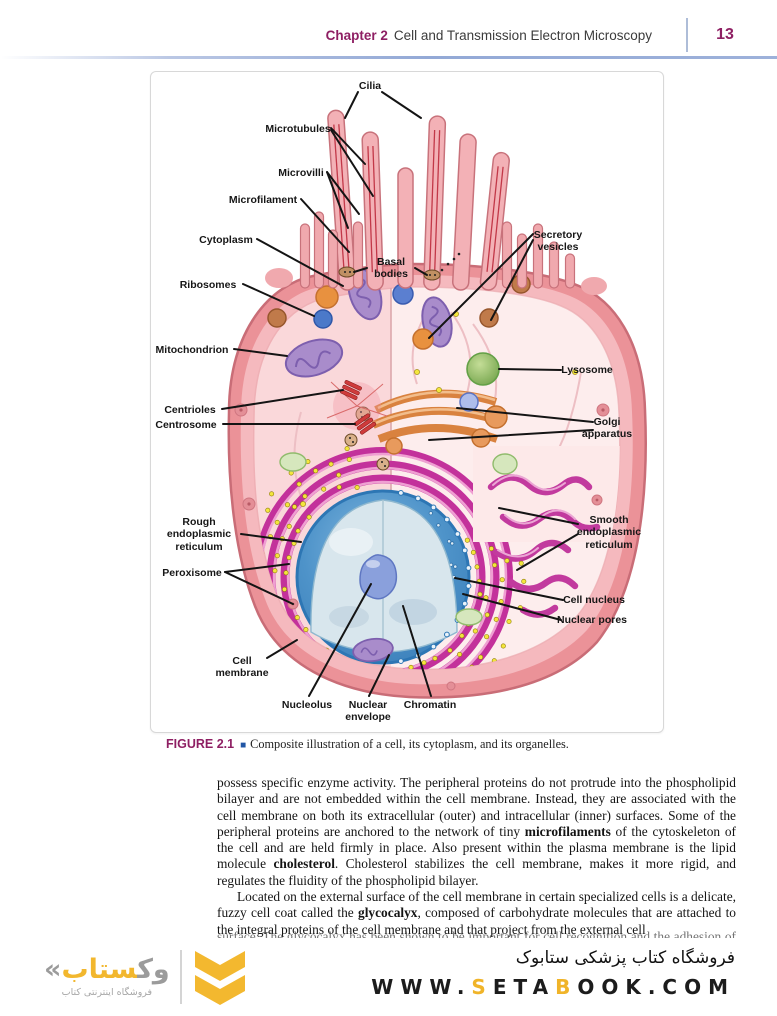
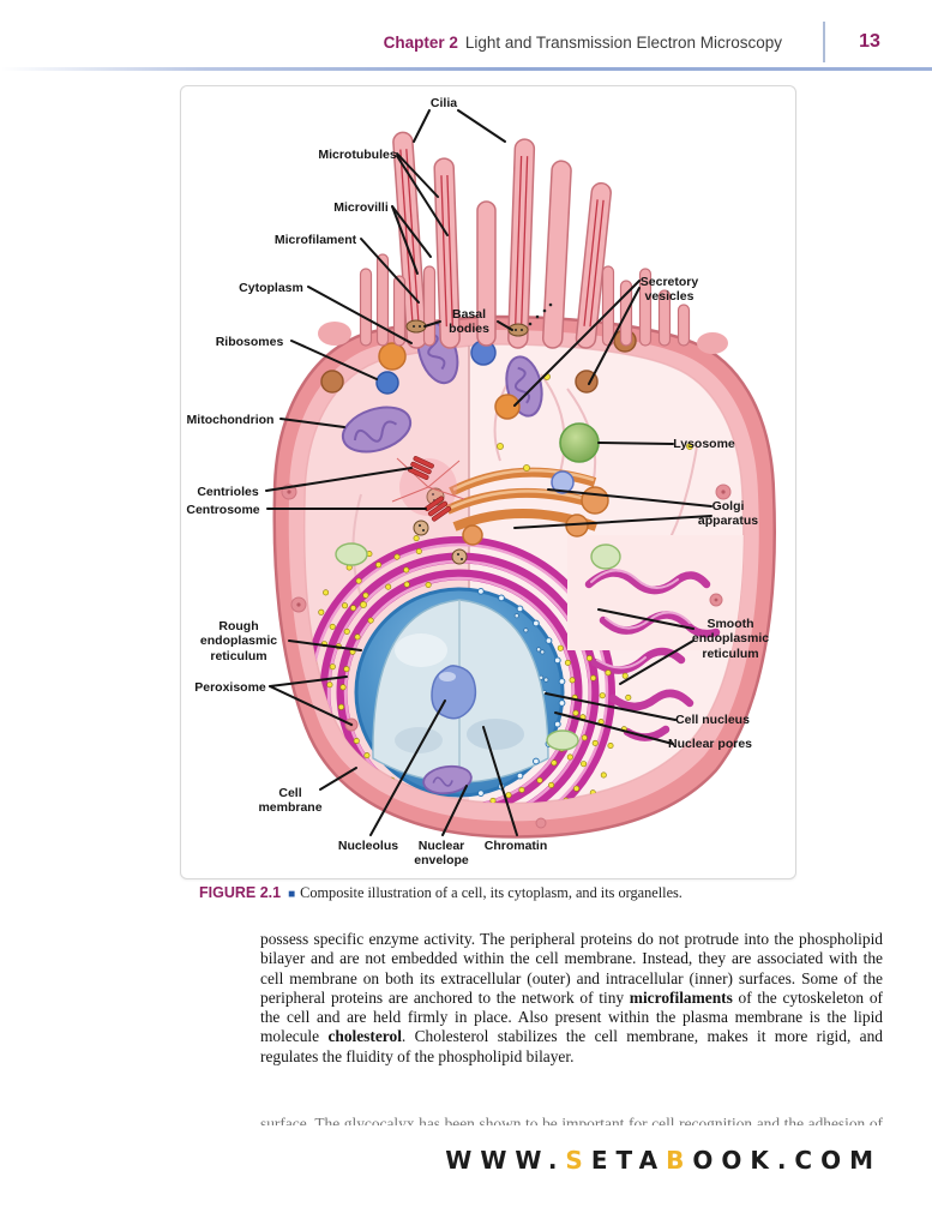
- Chapter 2 Cell and Transmission Electron Microscopy
+ Chapter 2 Light and Transmission Electron Microscopy
  13
  Cilia
  Microtubules
  Microvilli
  Microfilament
  Cytoplasm
  Ribosomes
  Mitochondrion
  Centrioles
  Centrosome
  Rough
  endoplasmic
  reticulum
  Peroxisome
  Cell
  membrane
  Nucleolus
  Nuclear
  envelope
  Chromatin
  Basal
  bodies
  Secretory
  vesicles
  Lysosome
  Golgi
  apparatus
  Smooth
  endoplasmic
  reticulum
  Cell nucleus
  Nuclear pores
  FIGURE 2.1 ■ Composite illustration of a cell, its cytoplasm, and its organelles.
  possess specific enzyme activity. The peripheral proteins do not protrude into the phospholipid bilayer and are not embedded within the cell membrane. Instead, they are associated with the cell membrane on both its extracellular (outer) and intracellular (inner) surfaces. Some of the peripheral proteins are anchored to the network of tiny microfilaments of the cytoskeleton of the cell and are held firmly in place. Also present within the plasma membrane is the lipid molecule cholesterol. Cholesterol stabilizes the cell membrane, makes it more rigid, and regulates the fluidity of the phospholipid bilayer.
- Located on the external surface of the cell membrane in certain specialized cells is a delicate, fuzzy cell coat called the glycocalyx, composed of carbohydrate molecules that are attached to the integral proteins of the cell membrane and that project from the external cell
  surface. The glycocalyx has been shown to be important for cell recognition and the adhesion of
- « وکستاب
- فروشگاه اینترنتی کتاب
- فروشگاه کتاب پزشکی ستابوک
  WWW.SETABOOK.COM
